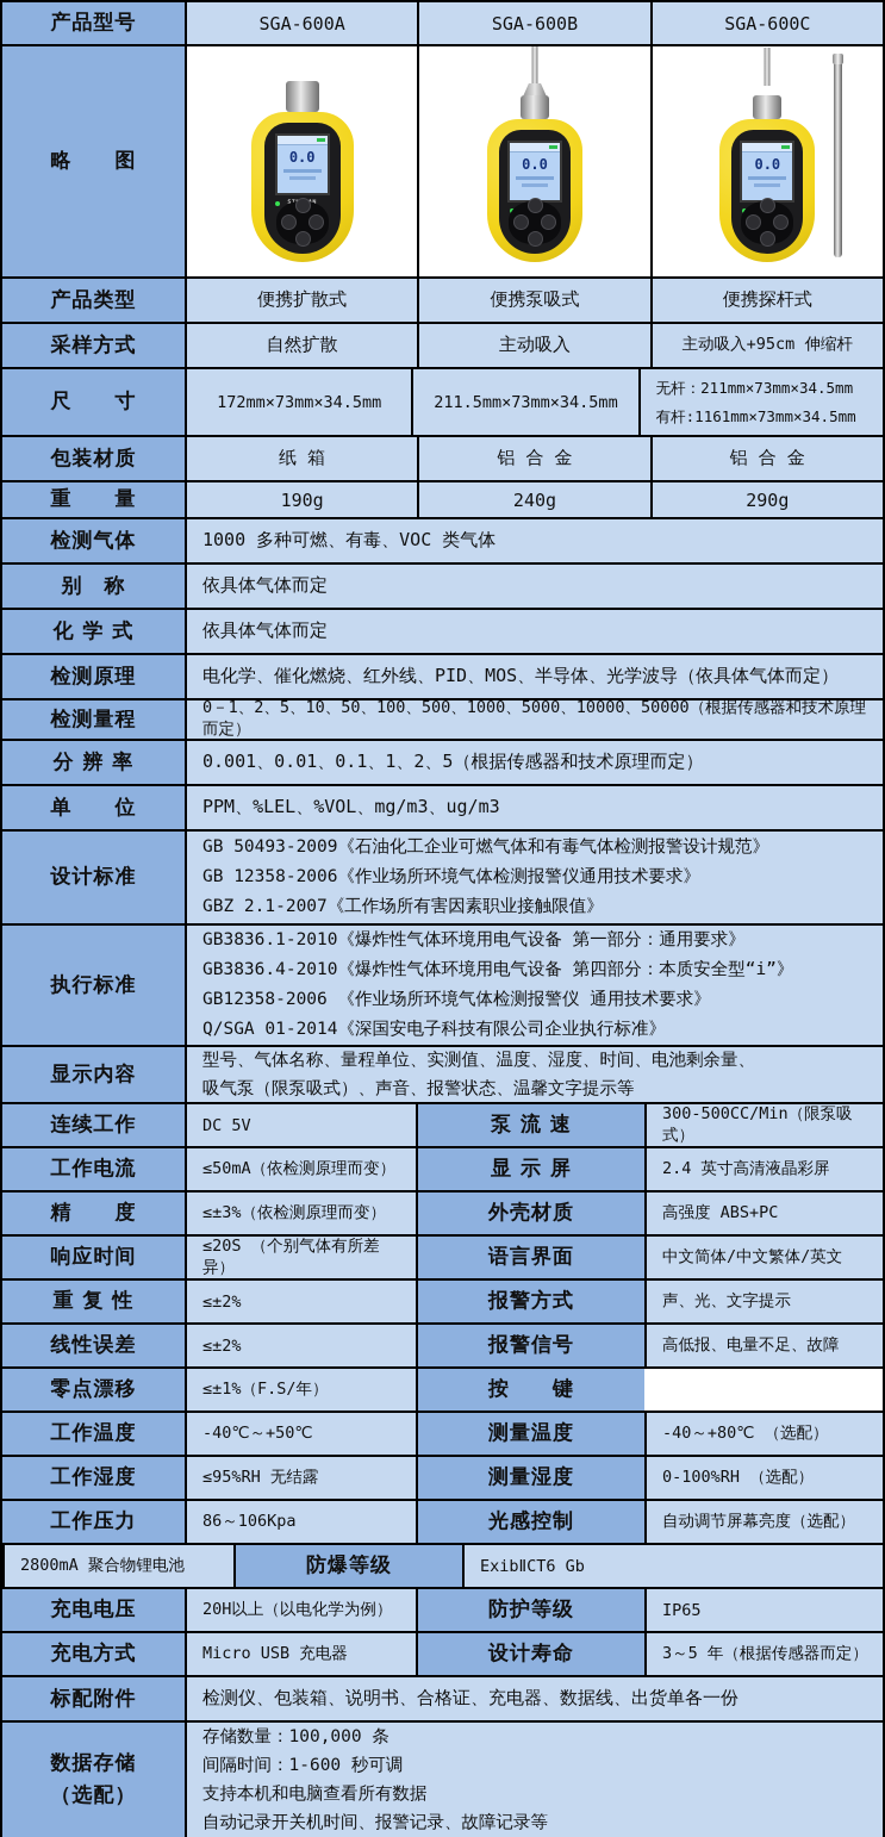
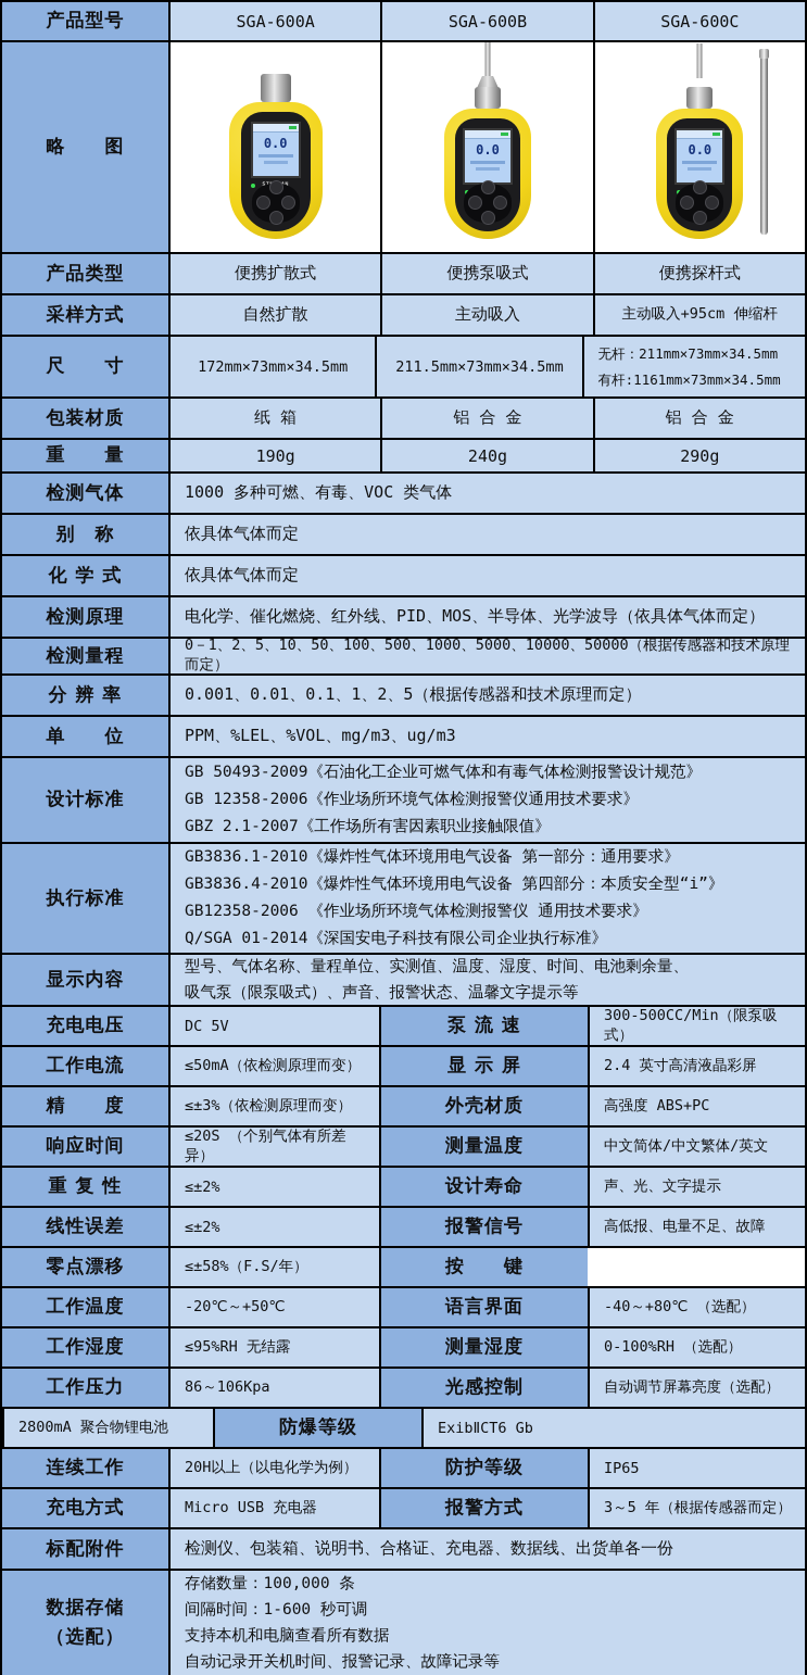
  产品型号
  SGA-600A
  SGA-600B
  SGA-600C
  略 图
  0.0
  0.0
  0.0
  产品类型
  便携扩散式
  便携泵吸式
  便携探杆式
  采样方式
  自然扩散
  主动吸入
  主动吸入+95cm 伸缩杆
  尺 寸
  172mm×73mm×34.5mm
  211.5mm×73mm×34.5mm
  无杆：211mm×73mm×34.5mm
  有杆:1161mm×73mm×34.5mm
  包装材质
  纸 箱
  铝 合 金
  铝 合 金
  重 量
  190g
  240g
  290g
  检测气体
  1000 多种可燃、有毒、VOC 类气体
  别 称
  依具体气体而定
  化 学 式
  依具体气体而定
  检测原理
  电化学、催化燃烧、红外线、PID、MOS、半导体、光学波导（依具体气体而定）
  检测量程
  0－1、2、5、10、50、100、500、1000、5000、10000、50000（根据传感器和技术原理而定）
  分 辨 率
  0.001、0.01、0.1、1、2、5（根据传感器和技术原理而定）
  单 位
  PPM、%LEL、%VOL、mg/m3、ug/m3
  设计标准
  GB 50493-2009《石油化工企业可燃气体和有毒气体检测报警设计规范》
  GB 12358-2006《作业场所环境气体检测报警仪通用技术要求》
  GBZ 2.1-2007《工作场所有害因素职业接触限值》
  执行标准
  GB3836.1-2010《爆炸性气体环境用电气设备 第一部分：通用要求》
  GB3836.4-2010《爆炸性气体环境用电气设备 第四部分：本质安全型“i”》
  GB12358-2006 《作业场所环境气体检测报警仪 通用技术要求》
  Q/SGA 01-2014《深国安电子科技有限公司企业执行标准》
  显示内容
  型号、气体名称、量程单位、实测值、温度、湿度、时间、电池剩余量、
  吸气泵（限泵吸式）、声音、报警状态、温馨文字提示等
- 连续工作
+ 充电电压
  DC 5V
  泵 流 速
  300-500CC/Min（限泵吸式）
  工作电流
  ≤50mA（依检测原理而变）
  显 示 屏
  2.4 英寸高清液晶彩屏
  精 度
  ≤±3%（依检测原理而变）
  外壳材质
  高强度 ABS+PC
  响应时间
  ≤20S （个别气体有所差异）
- 语言界面
+ 测量温度
  中文简体/中文繁体/英文
  重 复 性
  ≤±2%
- 报警方式
+ 设计寿命
  声、光、文字提示
  线性误差
  ≤±2%
  报警信号
  高低报、电量不足、故障
  零点漂移
- ≤±1%（F.S/年）
+ ≤±58%（F.S/年）
  按 键
  工作温度
- -40℃～+50℃
+ -20℃～+50℃
- 测量温度
+ 语言界面
  -40～+80℃ （选配）
  工作湿度
  ≤95%RH 无结露
  测量湿度
  0-100%RH （选配）
  工作压力
  86～106Kpa
  光感控制
  自动调节屏幕亮度（选配）
  2800mA 聚合物锂电池
  防爆等级
  ExibⅡCT6 Gb
- 充电电压
+ 连续工作
  20H以上（以电化学为例）
  防护等级
  IP65
  充电方式
  Micro USB 充电器
- 设计寿命
+ 报警方式
  3～5 年（根据传感器而定）
  标配附件
  检测仪、包装箱、说明书、合格证、充电器、数据线、出货单各一份
  数据存储
  （选配）
  存储数量：100,000 条
  间隔时间：1-600 秒可调
  支持本机和电脑查看所有数据
  自动记录开关机时间、报警记录、故障记录等
